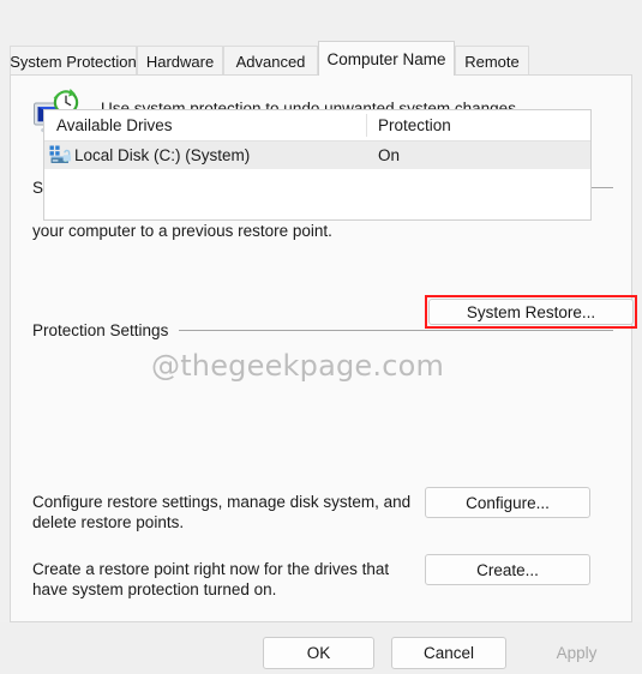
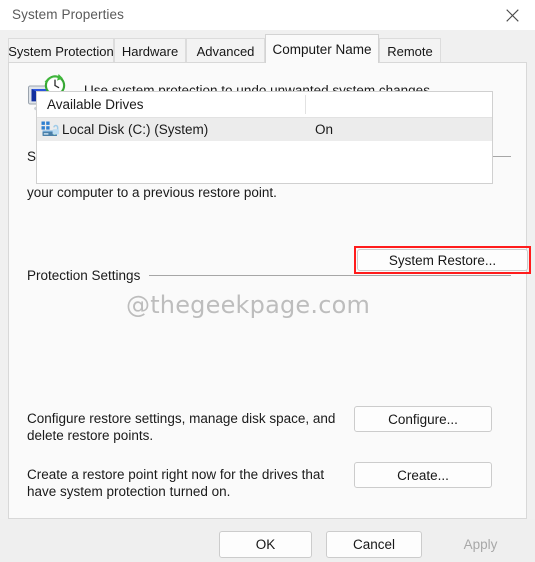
+ System Properties
  System Protection
  Hardware
  Advanced
  Computer Name
  Remote
  your computer to a previous restore point.
  System Restore...
  @thegeekpage.com
  Protection Settings
  Available Drives
- Protection
  Local Disk (C:) (System)
  On
- Configure restore settings, manage disk system, and
+ Configure restore settings, manage disk space, and
  delete restore points.
  Configure...
  Create a restore point right now for the drives that
  have system protection turned on.
  Create...
  OK
  Cancel
  Apply
